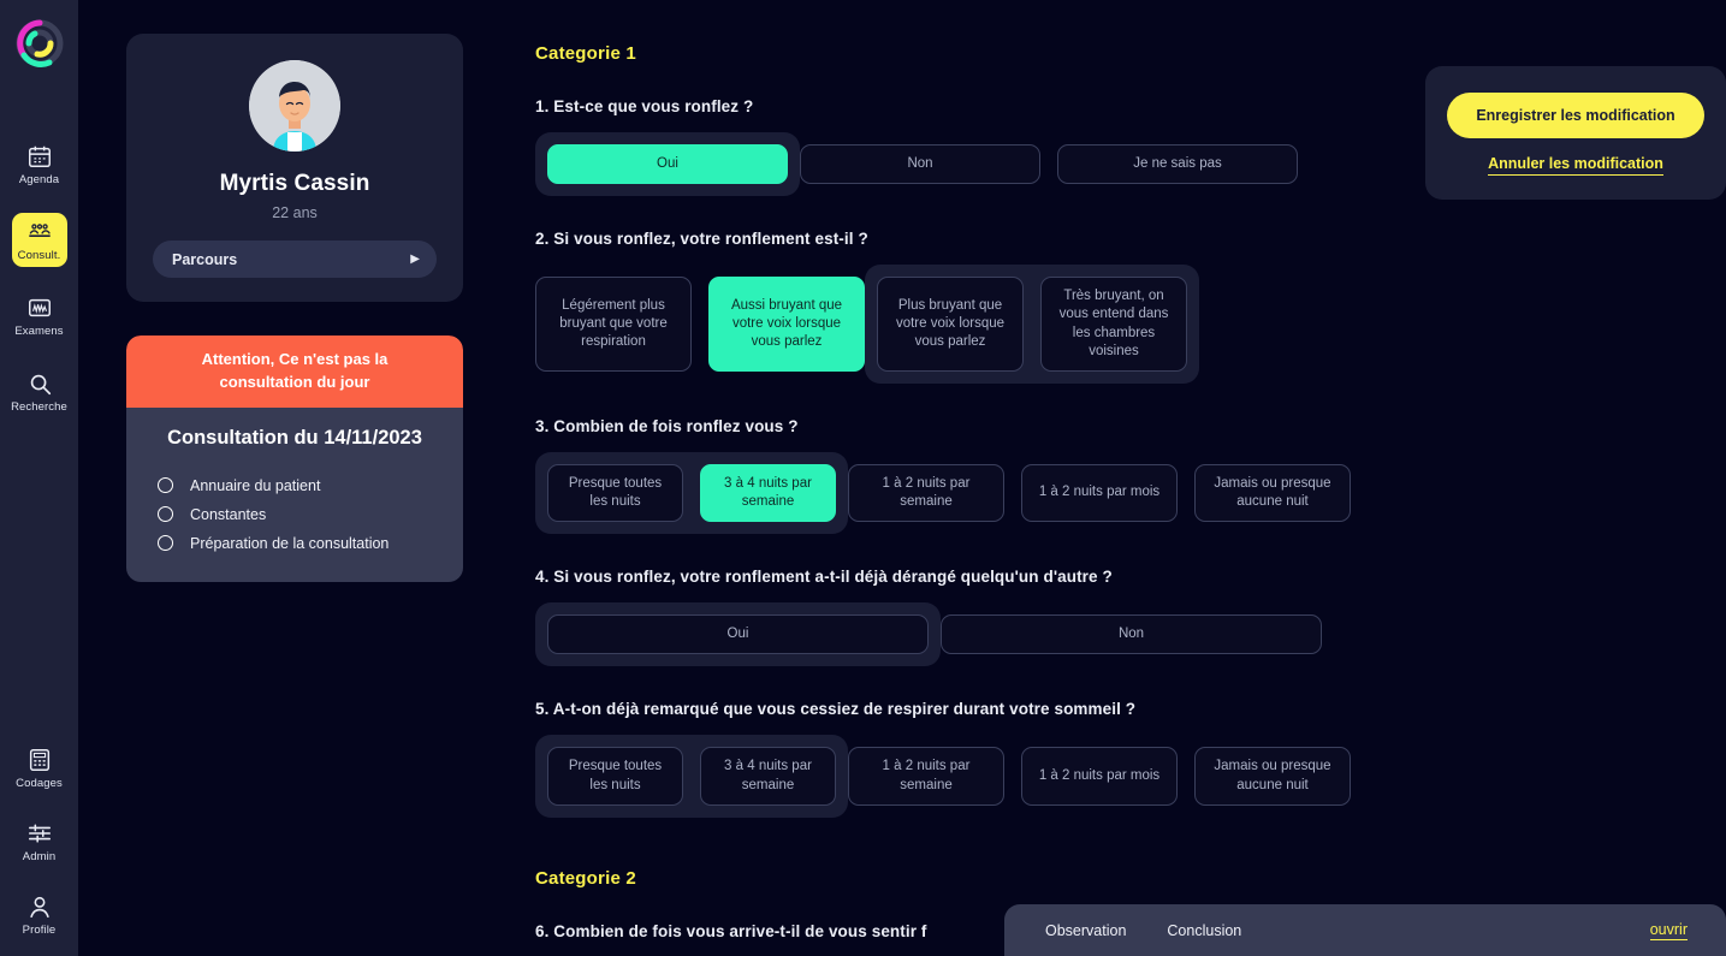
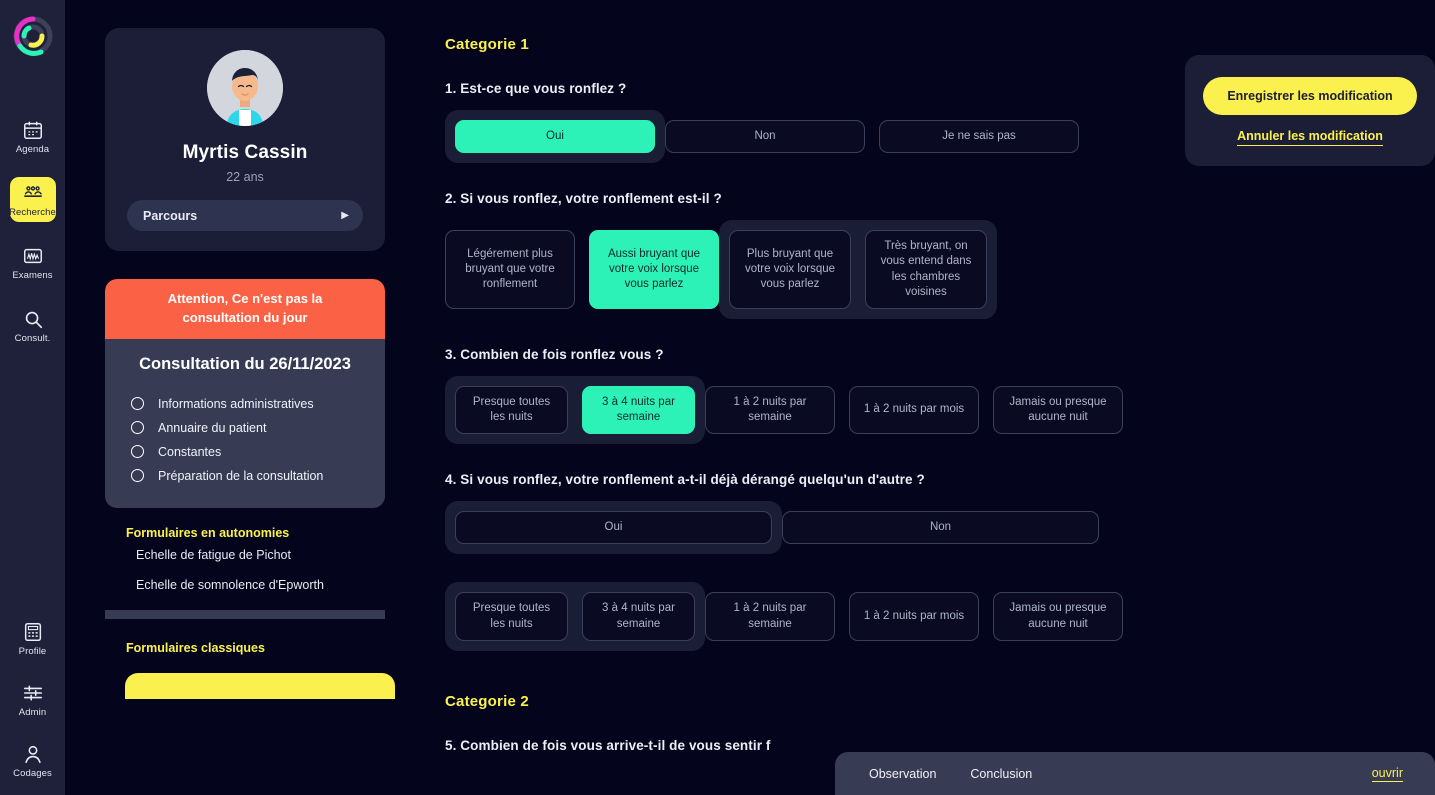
  Agenda
- Consult.
+ Recherche
  Examens
- Recherche
+ Consult.
- Codages
+ Profile
  Admin
- Profile
+ Codages
  Myrtis Cassin
  22 ans
  Parcours
  ▶
  Attention, Ce n'est pas la consultation du jour
- Consultation du 14/11/2023
+ Consultation du 26/11/2023
+ Informations administratives
  Annuaire du patient
  Constantes
  Préparation de la consultation
+ Formulaires en autonomies
+ Echelle de fatigue de Pichot
+ Echelle de somnolence d'Epworth
+ Formulaires classiques
  Categorie 1
  1. Est-ce que vous ronflez ?
  Oui
  Non
  Je ne sais pas
  2. Si vous ronflez, votre ronflement est-il ?
- Légérement plus bruyant que votre respiration
+ Légérement plus bruyant que votre ronflement
  Aussi bruyant que votre voix lorsque vous parlez
  Plus bruyant que votre voix lorsque vous parlez
  Très bruyant, on vous entend dans les chambres voisines
  3. Combien de fois ronflez vous ?
  Presque toutes les nuits
  3 à 4 nuits par semaine
  1 à 2 nuits par semaine
  1 à 2 nuits par mois
  Jamais ou presque aucune nuit
  4. Si vous ronflez, votre ronflement a-t-il déjà dérangé quelqu'un d'autre ?
  Oui
  Non
- 5. A-t-on déjà remarqué que vous cessiez de respirer durant votre sommeil ?
  Presque toutes les nuits
  3 à 4 nuits par semaine
  1 à 2 nuits par semaine
  1 à 2 nuits par mois
  Jamais ou presque aucune nuit
  Categorie 2
- 6. Combien de fois vous arrive-t-il de vous sentir f
+ 5. Combien de fois vous arrive-t-il de vous sentir f
  Enregistrer les modification Annuler les modification
  Observation
  Conclusion
  ouvrir
